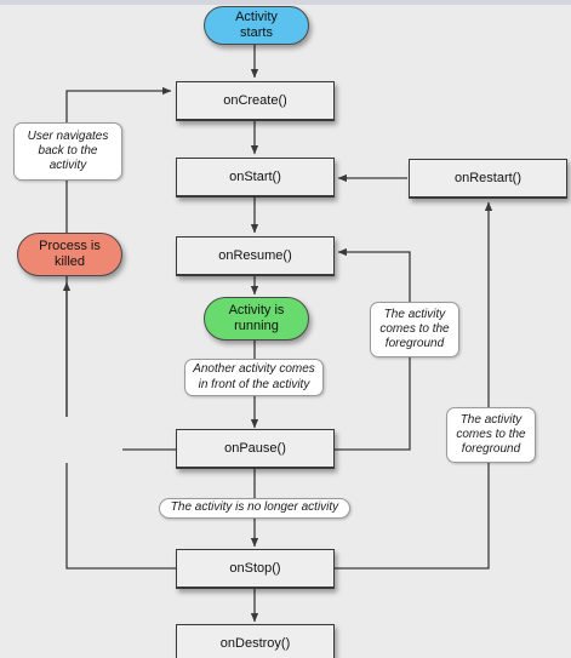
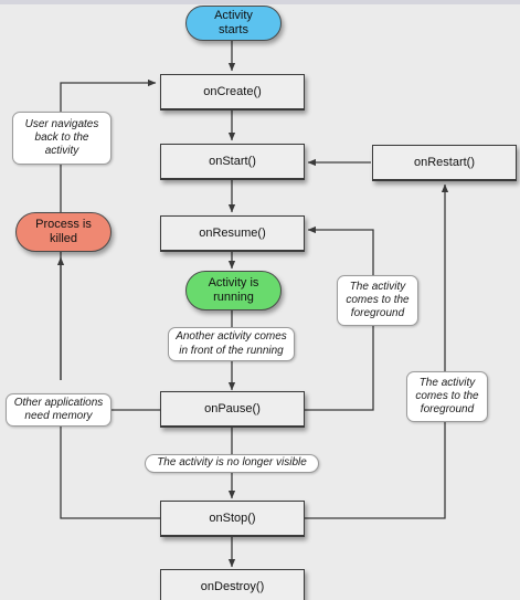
  Activity
  starts
  onCreate()
  onStart()
  onResume()
  Activity is
  running
  onPause()
  onStop()
  onDestroy()
  onRestart()
  Process is
  killed
  User navigates
  back to the
  activity
  Another activity comes
- in front of the activity
+ in front of the running
+ Other applications
+ need memory
- The activity is no longer activity
+ The activity is no longer visible
  The activity
  comes to the
  foreground
  The activity
  comes to the
  foreground
